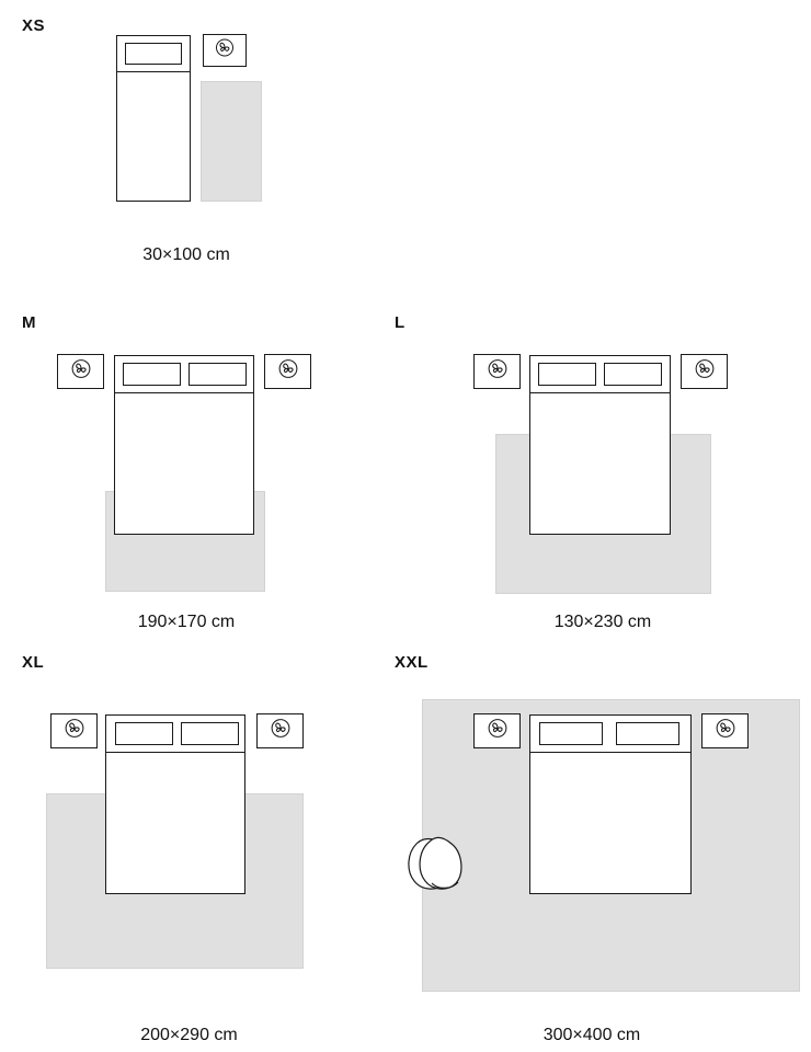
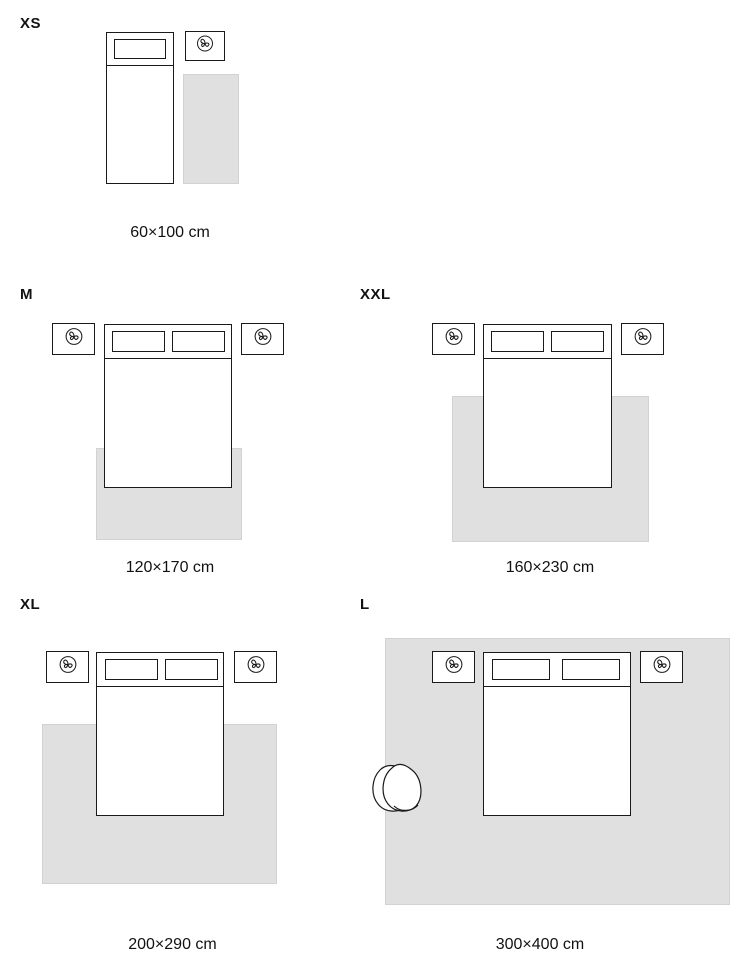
  XS
- 30×100 cm
+ 60×100 cm
  M
- 190×170 cm
+ 120×170 cm
- L
+ XXL
- 130×230 cm
+ 160×230 cm
  XL
  200×290 cm
- XXL
+ L
  300×400 cm
